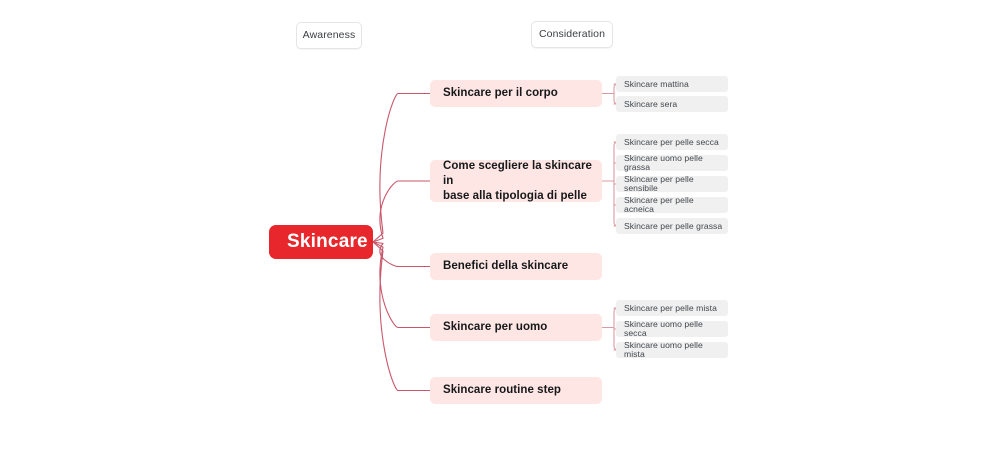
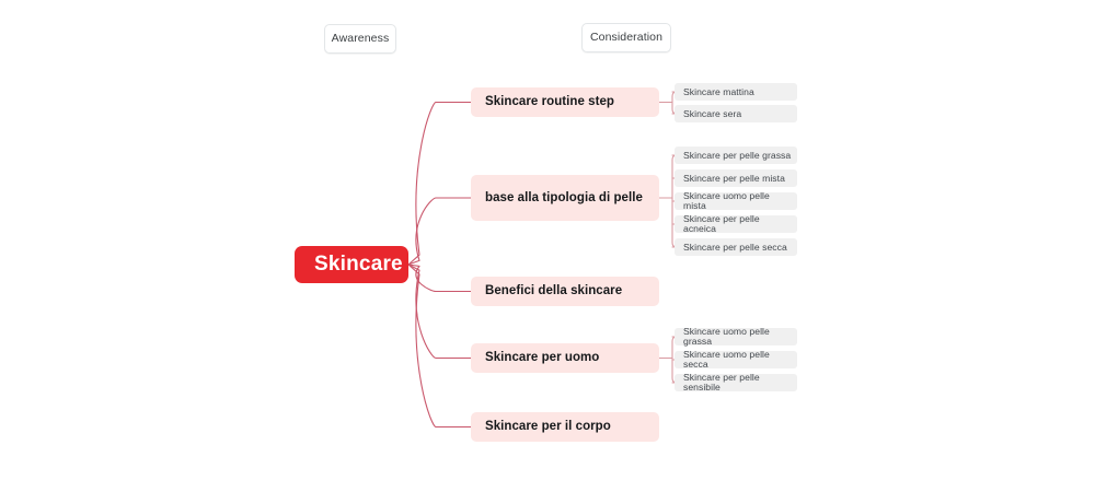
  Awareness
  Consideration
  Skincare
- Skincare per il corpo
+ Skincare routine step
- Come scegliere la skincare in
  base alla tipologia di pelle
  Benefici della skincare
  Skincare per uomo
- Skincare routine step
+ Skincare per il corpo
  Skincare mattina
  Skincare sera
- Skincare per pelle secca
+ Skincare per pelle grassa
- Skincare uomo pelle grassa
+ Skincare per pelle mista
- Skincare per pelle sensibile
+ Skincare uomo pelle mista
  Skincare per pelle acneica
- Skincare per pelle grassa
+ Skincare per pelle secca
- Skincare per pelle mista
+ Skincare uomo pelle grassa
  Skincare uomo pelle secca
- Skincare uomo pelle mista
+ Skincare per pelle sensibile
